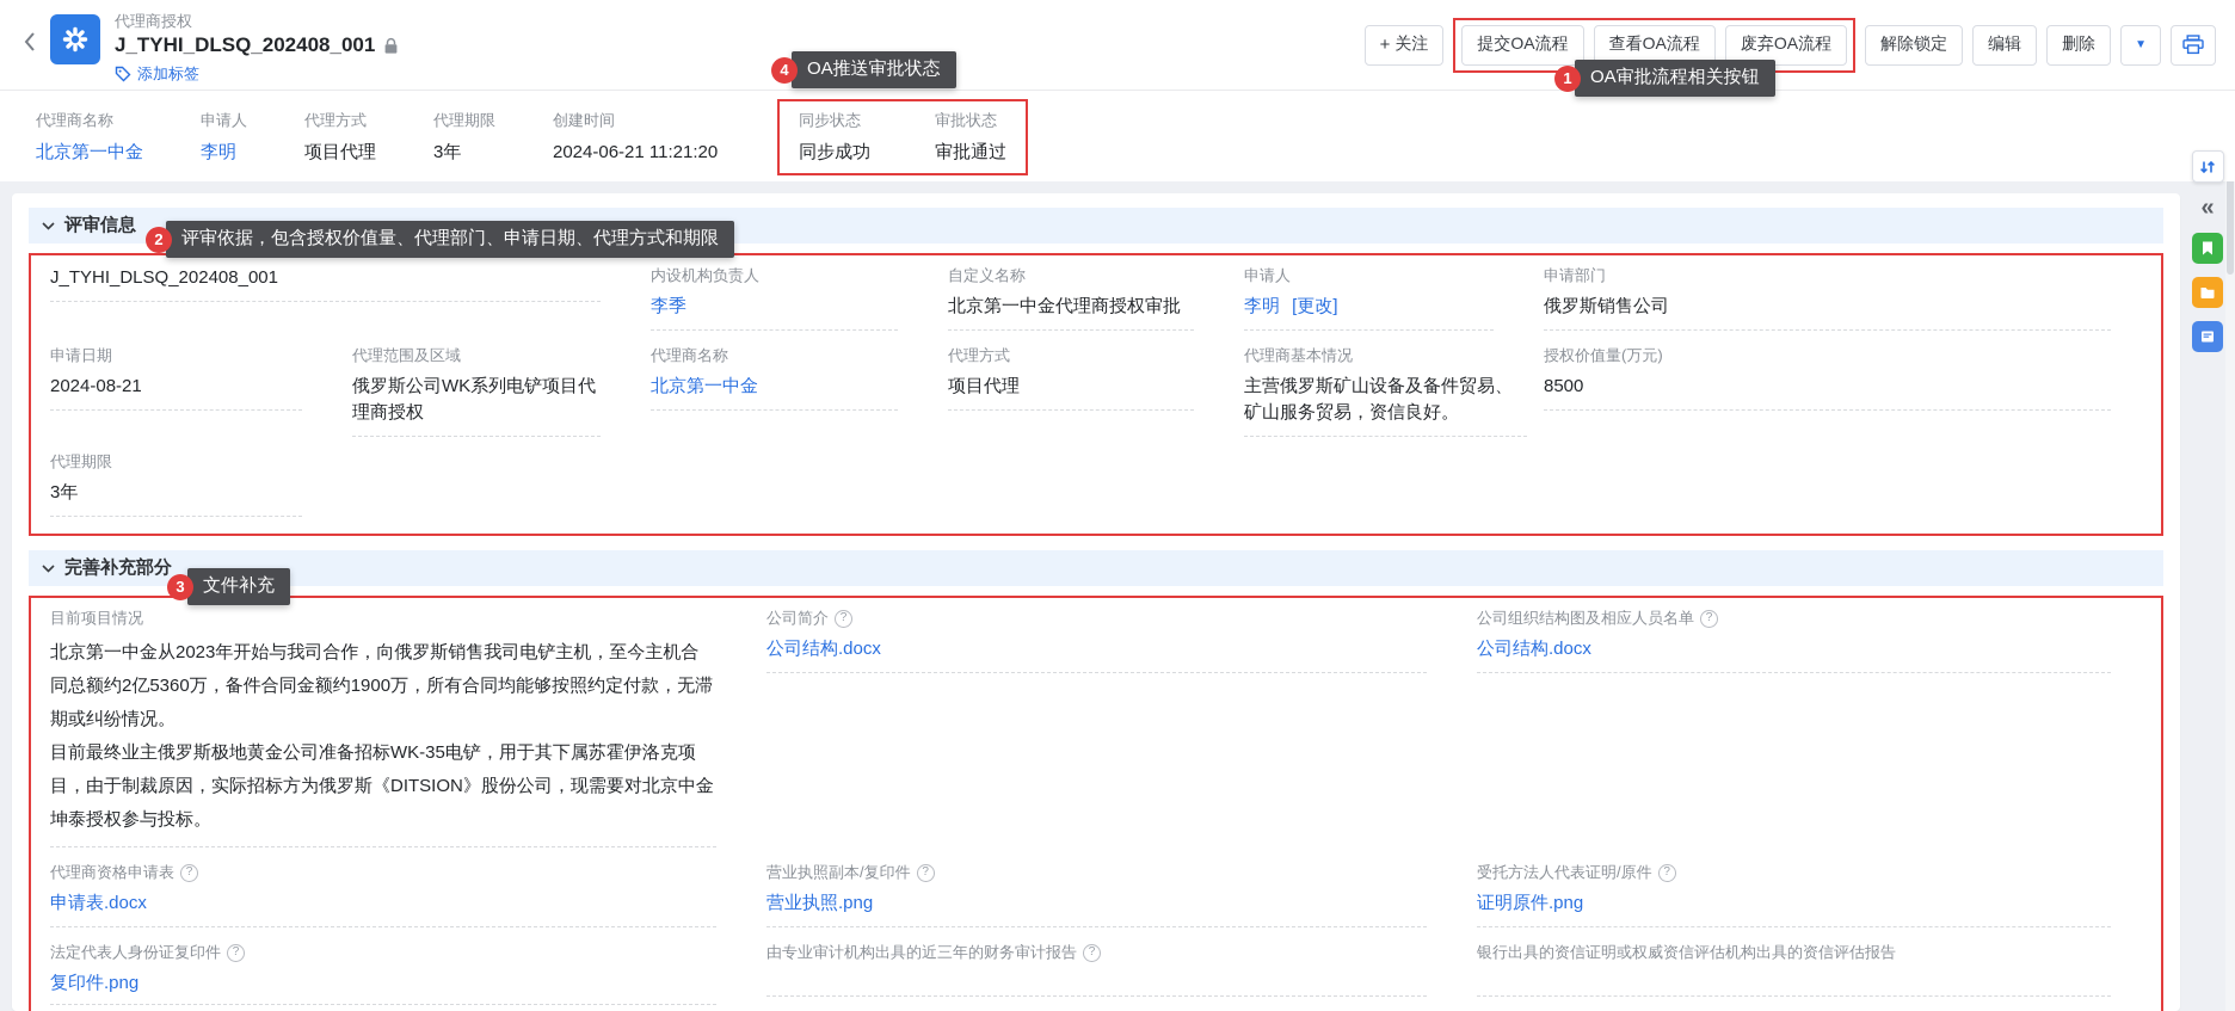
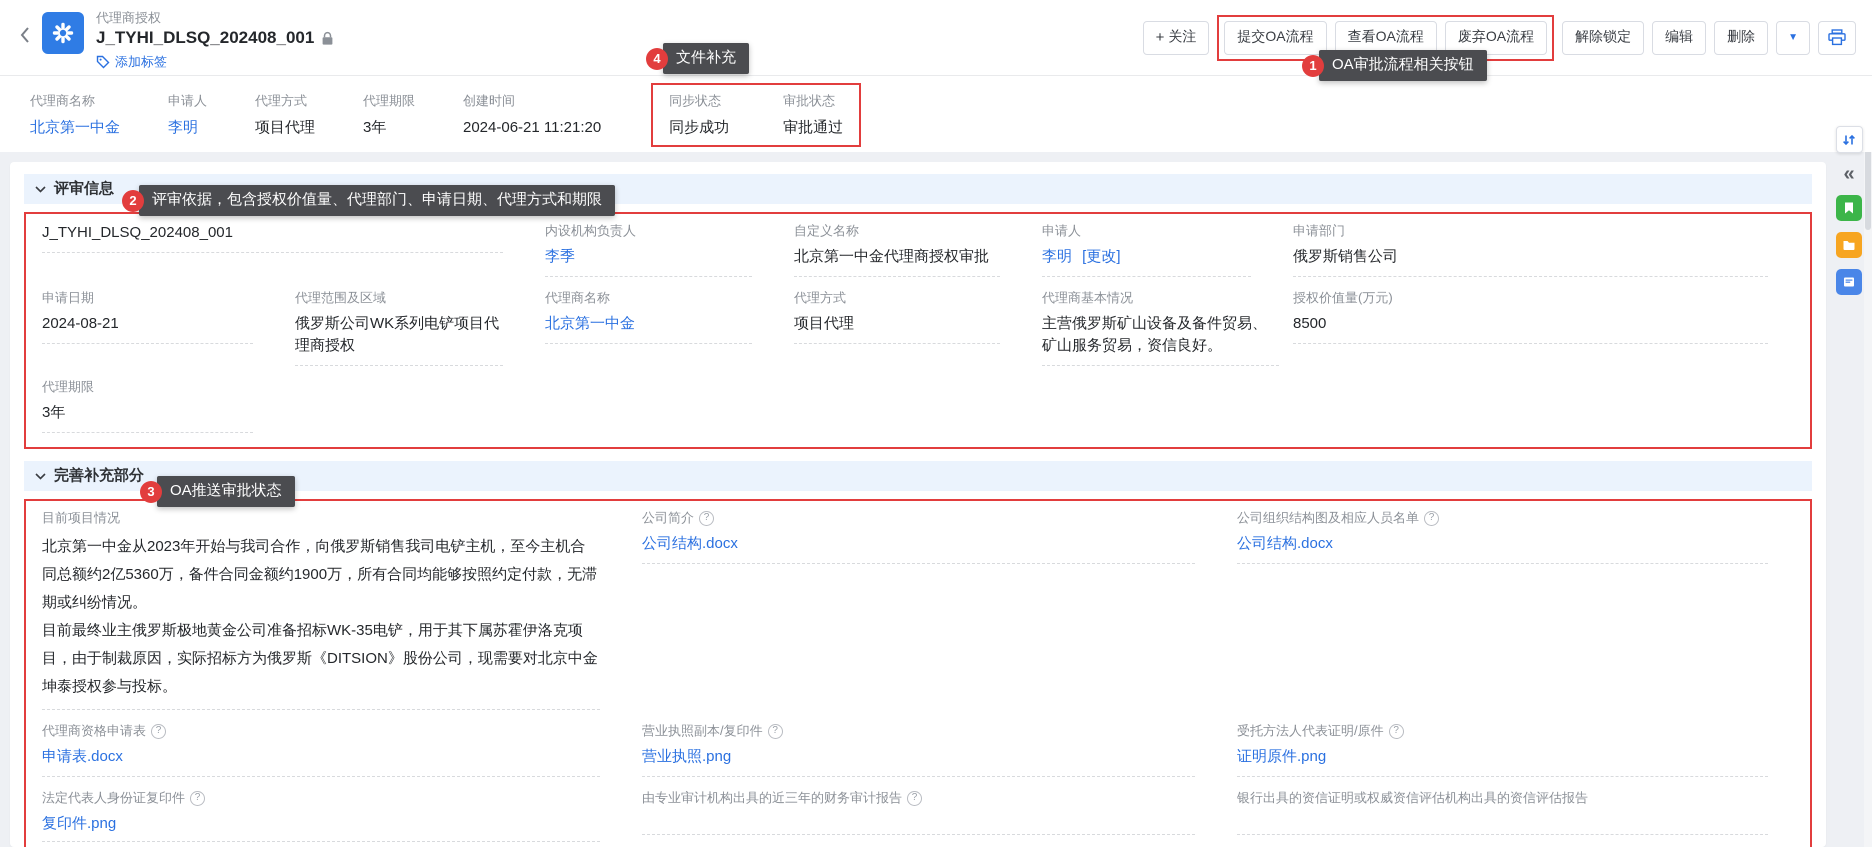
  代理商授权
  J_TYHI_DLSQ_202408_001
  添加标签
  +
  关注
  提交OA流程
  查看OA流程
  废弃OA流程
  解除锁定
  编辑
  删除
  ▼
  代理商名称
  北京第一中金
  申请人
  李明
  代理方式
  项目代理
  代理期限
  3年
  创建时间
  2024-06-21 11:21:20
  同步状态
  同步成功
  审批状态
  审批通过
  评审信息
  J_TYHI_DLSQ_202408_001
  内设机构负责人
  李季
  自定义名称
  北京第一中金代理商授权审批
  申请人
  李明 [更改]
  申请部门
  俄罗斯销售公司
  申请日期
  2024-08-21
  代理范围及区域
  俄罗斯公司WK系列电铲项目代理商授权
  代理商名称
  北京第一中金
  代理方式
  项目代理
  代理商基本情况
  主营俄罗斯矿山设备及备件贸易、矿山服务贸易，资信良好。
  授权价值量(万元)
  8500
  代理期限
  3年
  完善补充部分
  目前项目情况
  北京第一中金从2023年开始与我司合作，向俄罗斯销售我司电铲主机，至今主机合同总额约2亿5360万，备件合同金额约1900万，所有合同均能够按照约定付款，无滞期或纠纷情况。
  目前最终业主俄罗斯极地黄金公司准备招标WK-35电铲，用于其下属苏霍伊洛克项目，由于制裁原因，实际招标方为俄罗斯《DITSION》股份公司，现需要对北京中金坤泰授权参与投标。
  公司简介
  ?
  公司结构.docx
  公司组织结构图及相应人员名单
  ?
  公司结构.docx
  代理商资格申请表
  ?
  申请表.docx
  营业执照副本/复印件
  ?
  营业执照.png
  受托方法人代表证明/原件
  ?
  证明原件.png
  法定代表人身份证复印件
  ?
  复印件.png
  由专业审计机构出具的近三年的财务审计报告
  ?
  银行出具的资信证明或权威资信评估机构出具的资信评估报告
  «
  1
  OA审批流程相关按钮
  4
- OA推送审批状态
+ 文件补充
  2
  评审依据，包含授权价值量、代理部门、申请日期、代理方式和期限
  3
- 文件补充
+ OA推送审批状态
